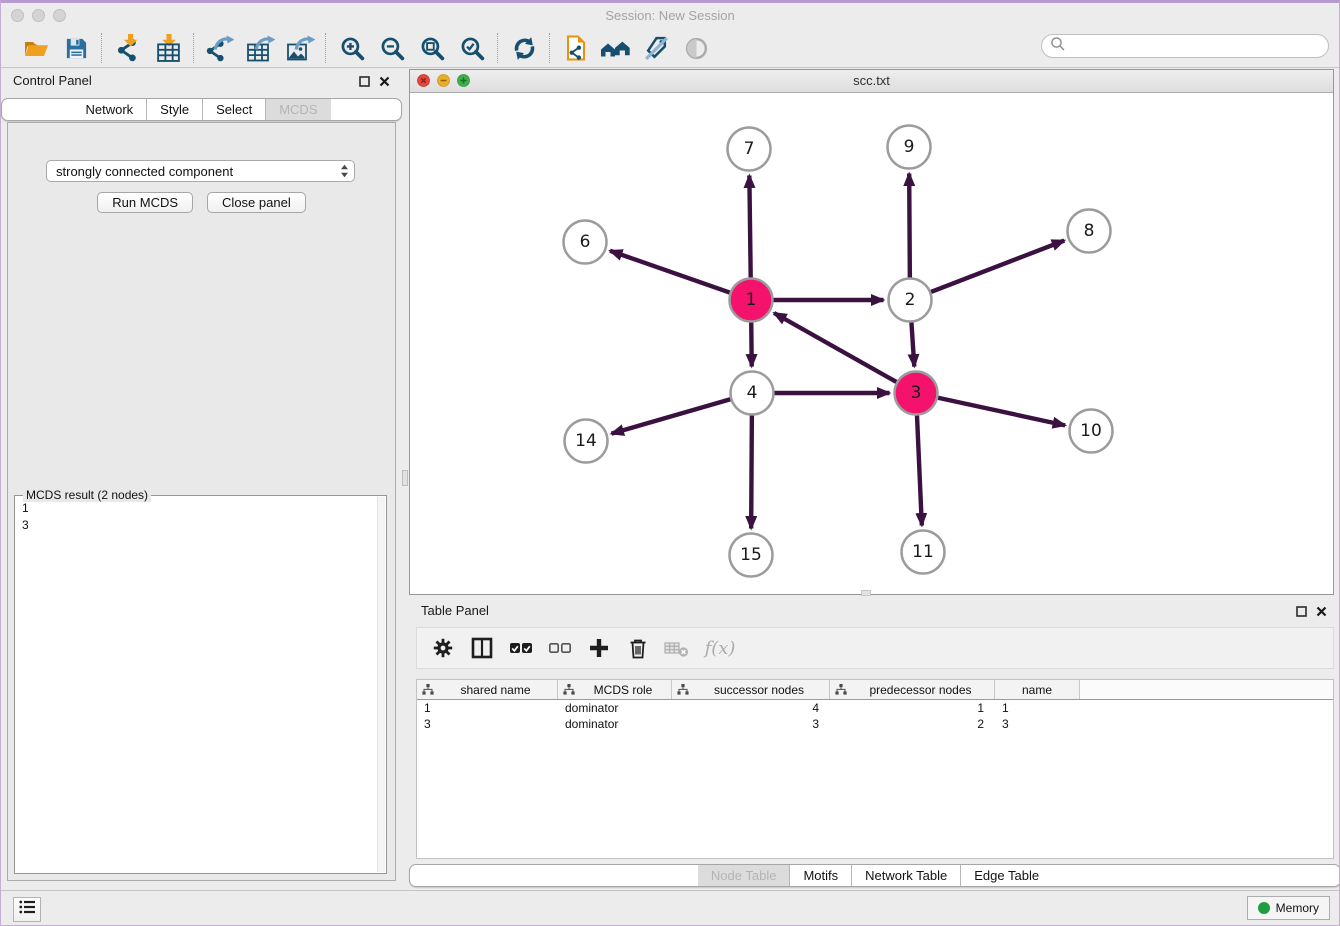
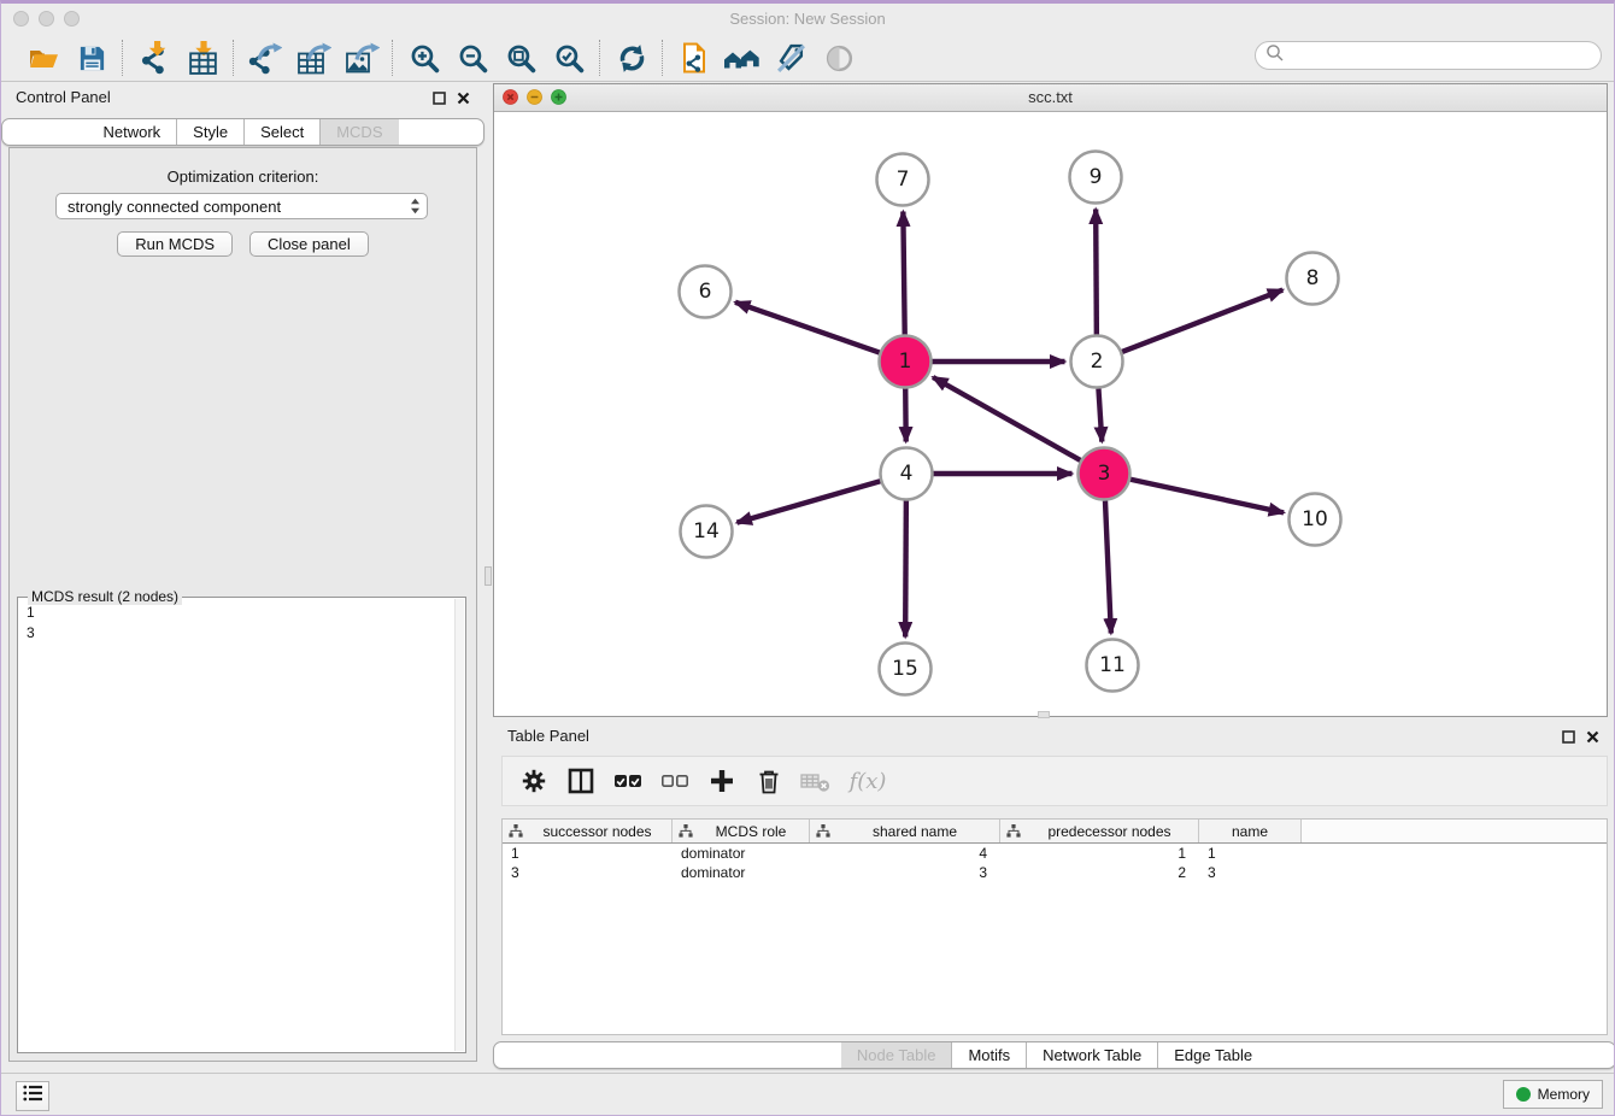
  Session: New Session
  Control Panel
  Network
  Style
  Select
  MCDS
+ Optimization criterion:
  strongly connected component
  Run MCDS
  Close panel
  MCDS result (2 nodes)
  1
  3
  scc.txt
  7
  9
  6
  8
  1
  2
  4
  3
  14
  10
  15
  11
  Table Panel
  f(x)
- shared name
+ successor nodes
  MCDS role
- successor nodes
+ shared name
  predecessor nodes
  name
  1
  dominator
  4
  1
  1
  3
  dominator
  3
  2
  3
  Node Table
  Motifs
  Network Table
  Edge Table
  Memory
